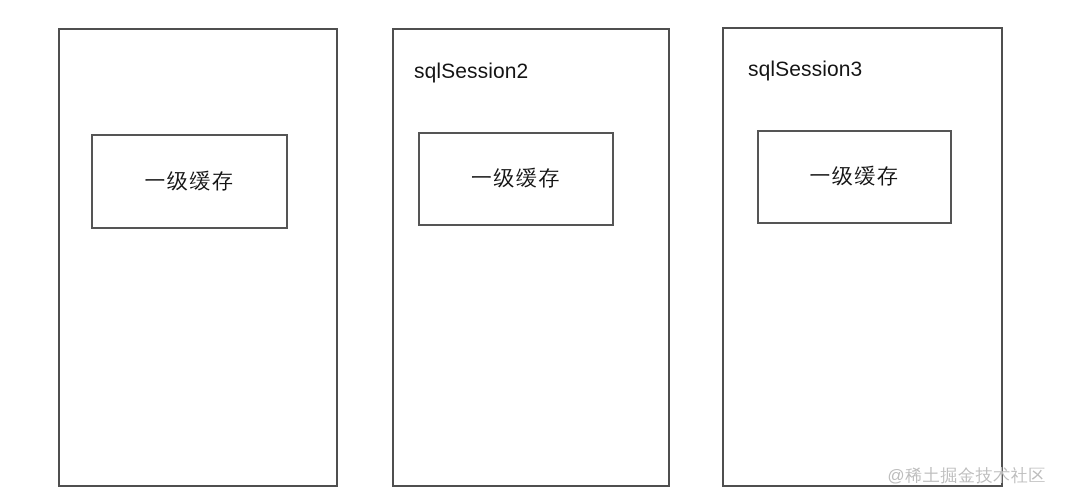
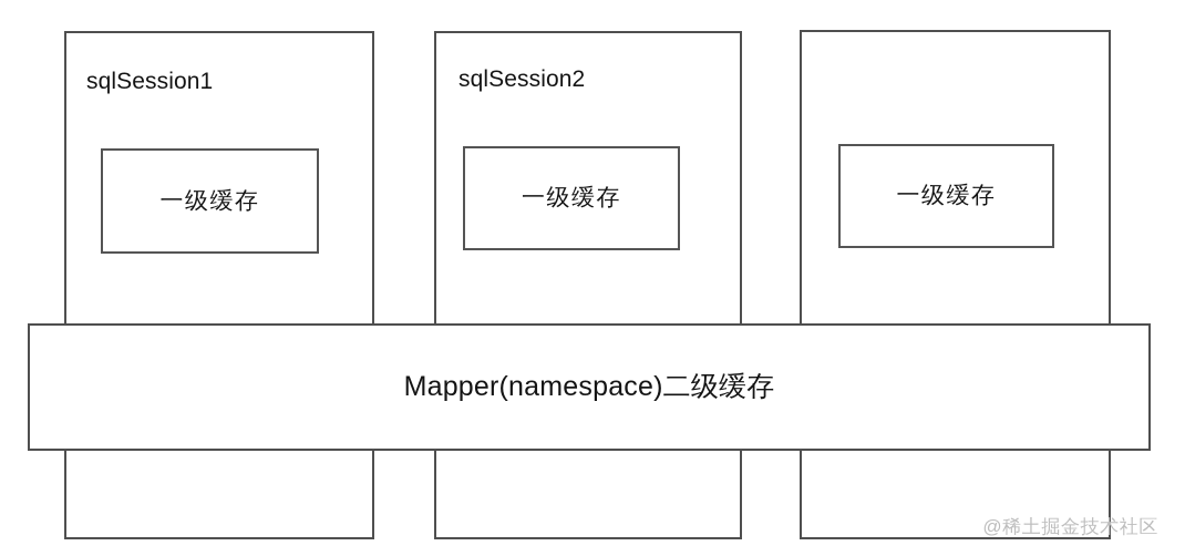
+ sqlSession1
  一级缓存
  sqlSession2
  一级缓存
- sqlSession3
  一级缓存
+ Mapper(namespace)二级缓存
  @稀土掘金技术社区
